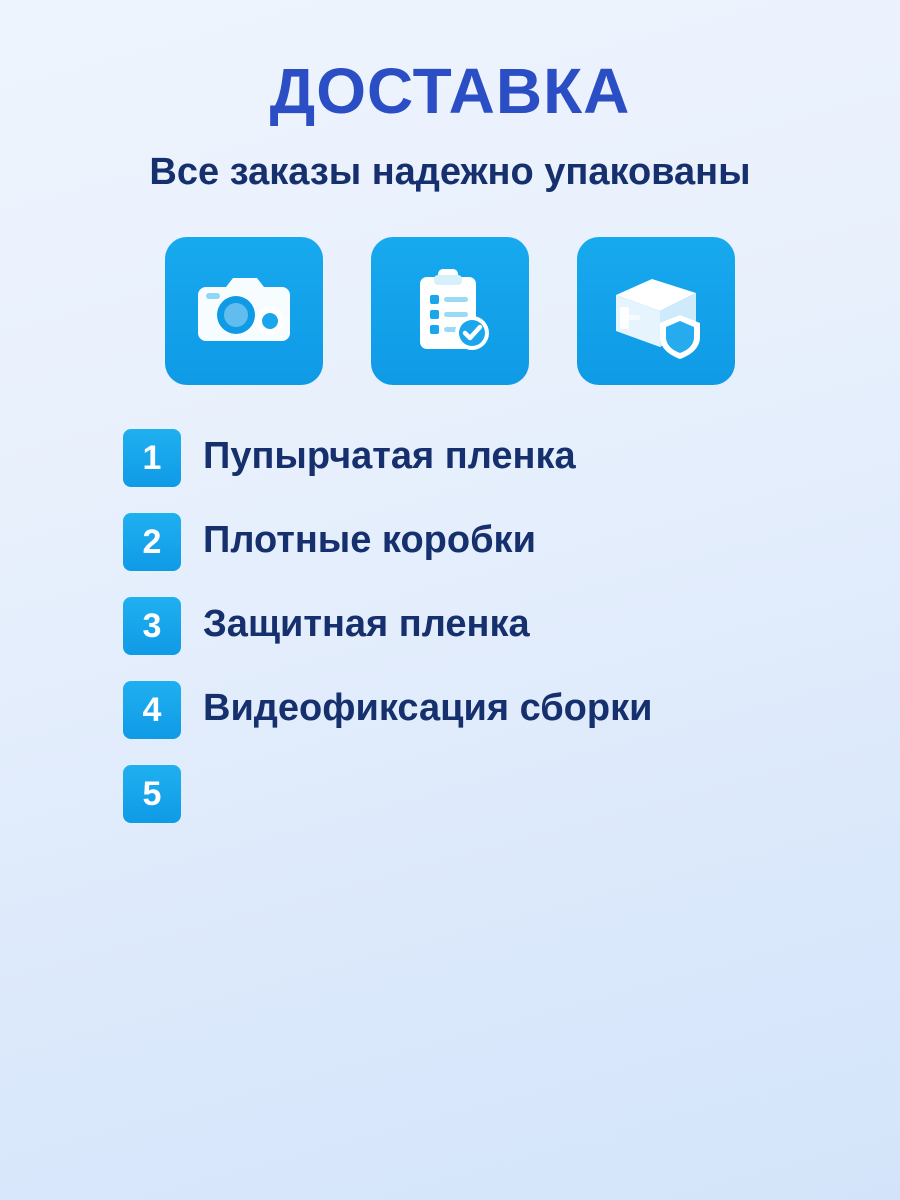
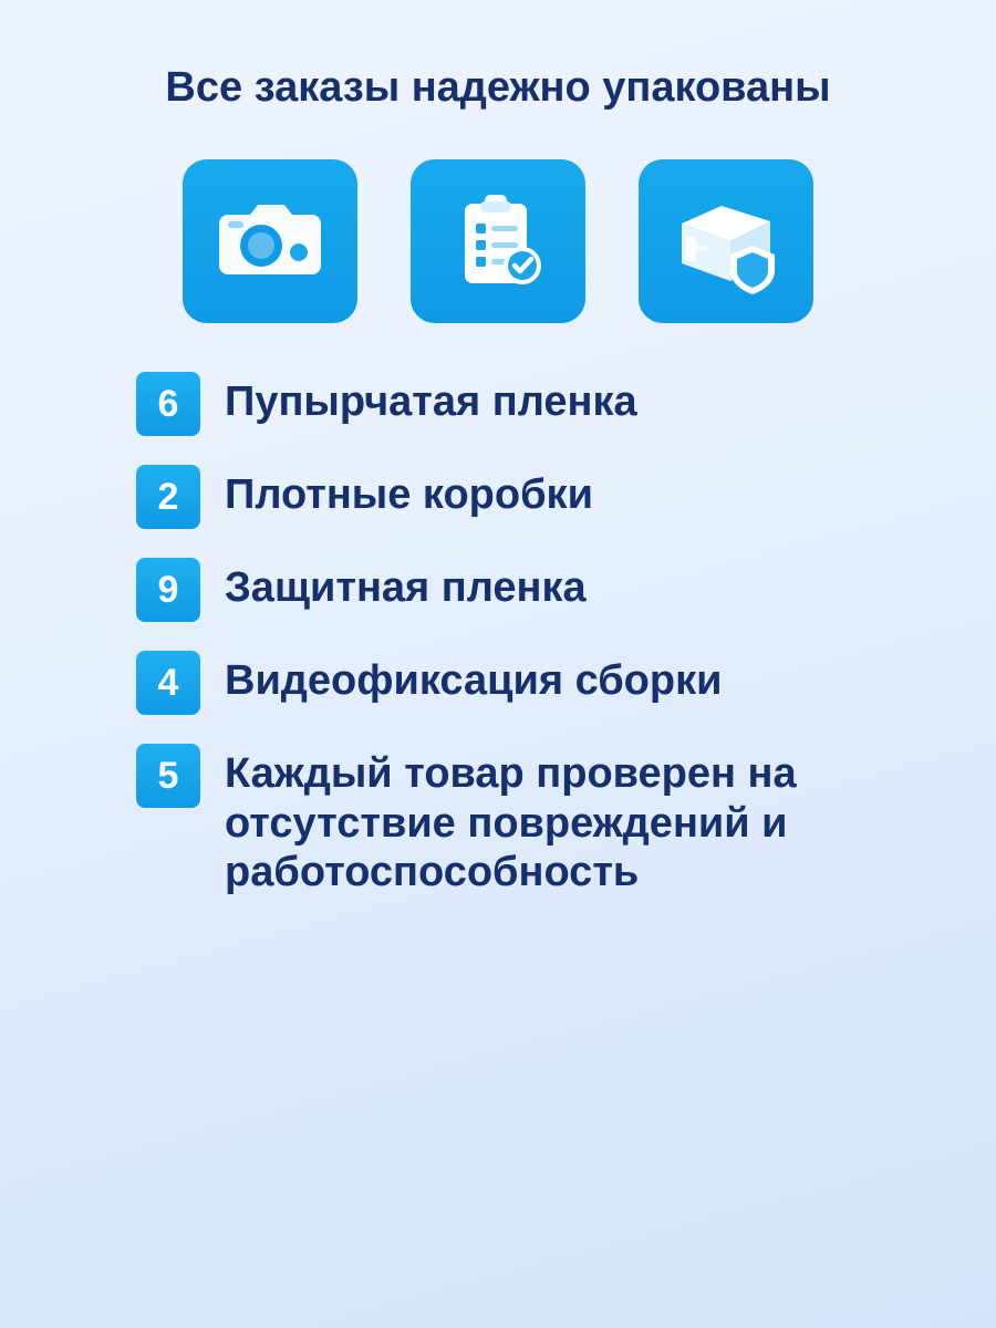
- ДОСТАВКА
  Все заказы надежно упакованы
- 1
+ 6
  Пупырчатая пленка
  2
  Плотные коробки
- 3
+ 9
  Защитная пленка
  4
  Видеофиксация сборки
  5
+ Каждый товар проверен на отсутствие повреждений и работоспособность
